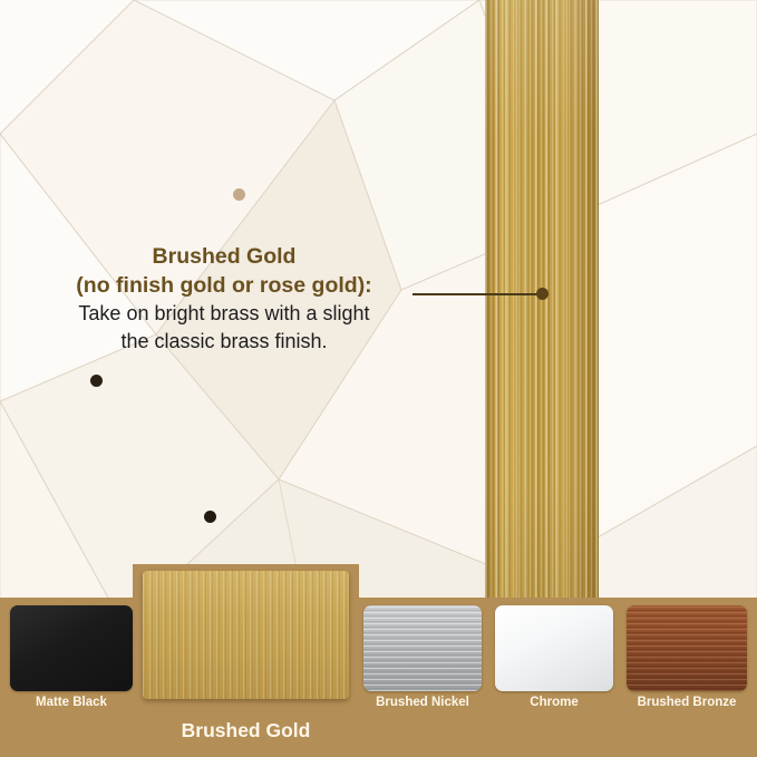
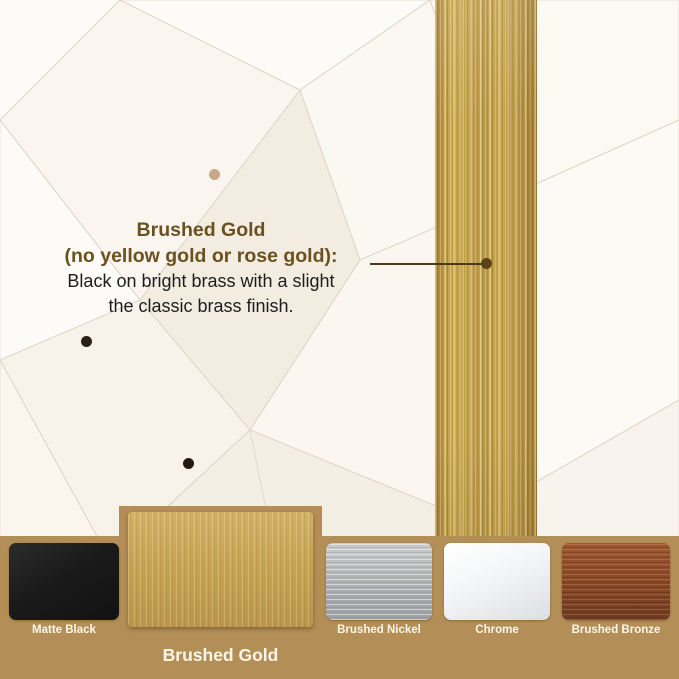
  Brushed Gold
- (no finish gold or rose gold):
+ (no yellow gold or rose gold):
- Take on bright brass with a slight
+ Black on bright brass with a slight
  the classic brass finish.
  Matte Black
  Brushed Gold
  Brushed Nickel
  Chrome
  Brushed Bronze
